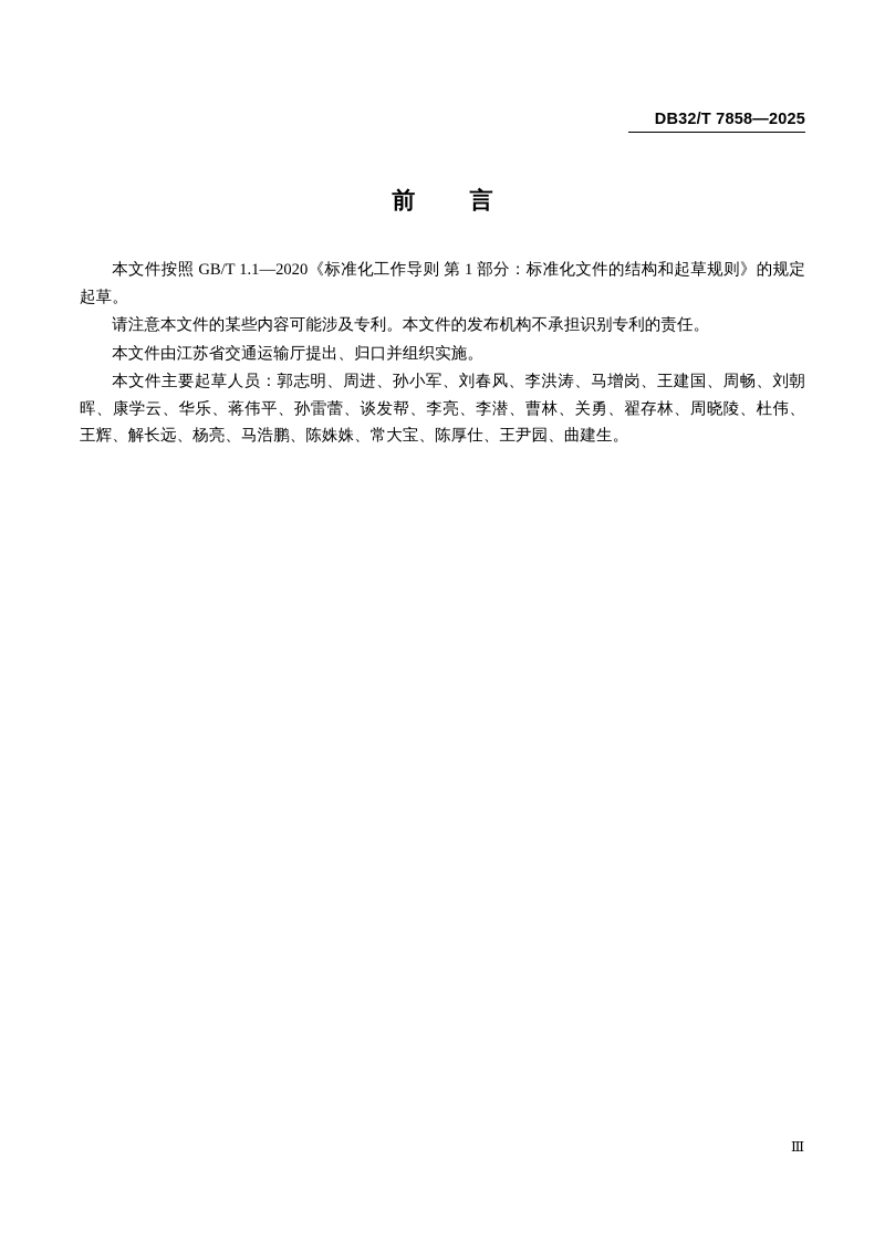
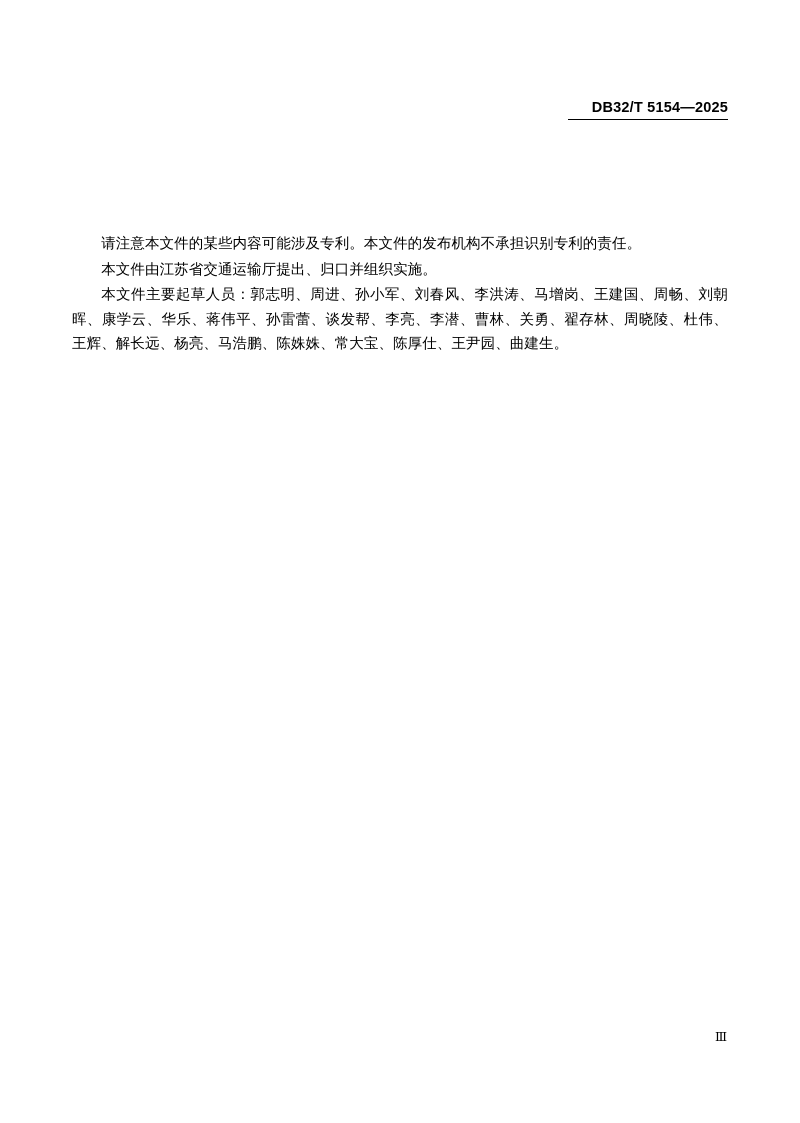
- DB32/T 7858—2025
+ DB32/T 5154—2025
- 前 言
- 本文件按照 GB/T 1.1—2020《标准化工作导则 第 1 部分：标准化文件的结构和起草规则》的规定起草。
  请注意本文件的某些内容可能涉及专利。本文件的发布机构不承担识别专利的责任。
  本文件由江苏省交通运输厅提出、归口并组织实施。
  本文件主要起草人员：郭志明、周进、孙小军、刘春风、李洪涛、马增岗、王建国、周畅、刘朝晖、康学云、华乐、蒋伟平、孙雷蕾、谈发帮、李亮、李潜、曹林、关勇、翟存林、周晓陵、杜伟、王辉、解长远、杨亮、马浩鹏、陈姝姝、常大宝、陈厚仕、王尹园、曲建生。
  Ⅲ
